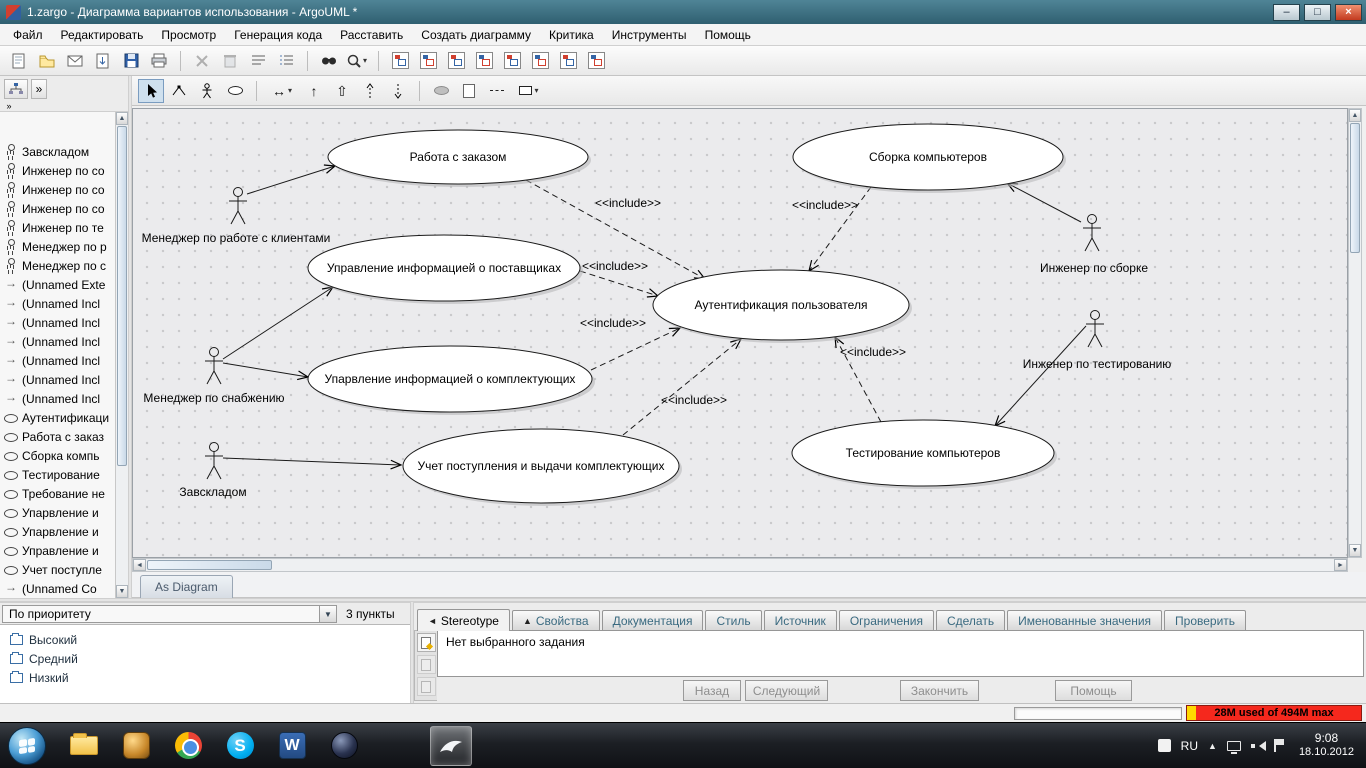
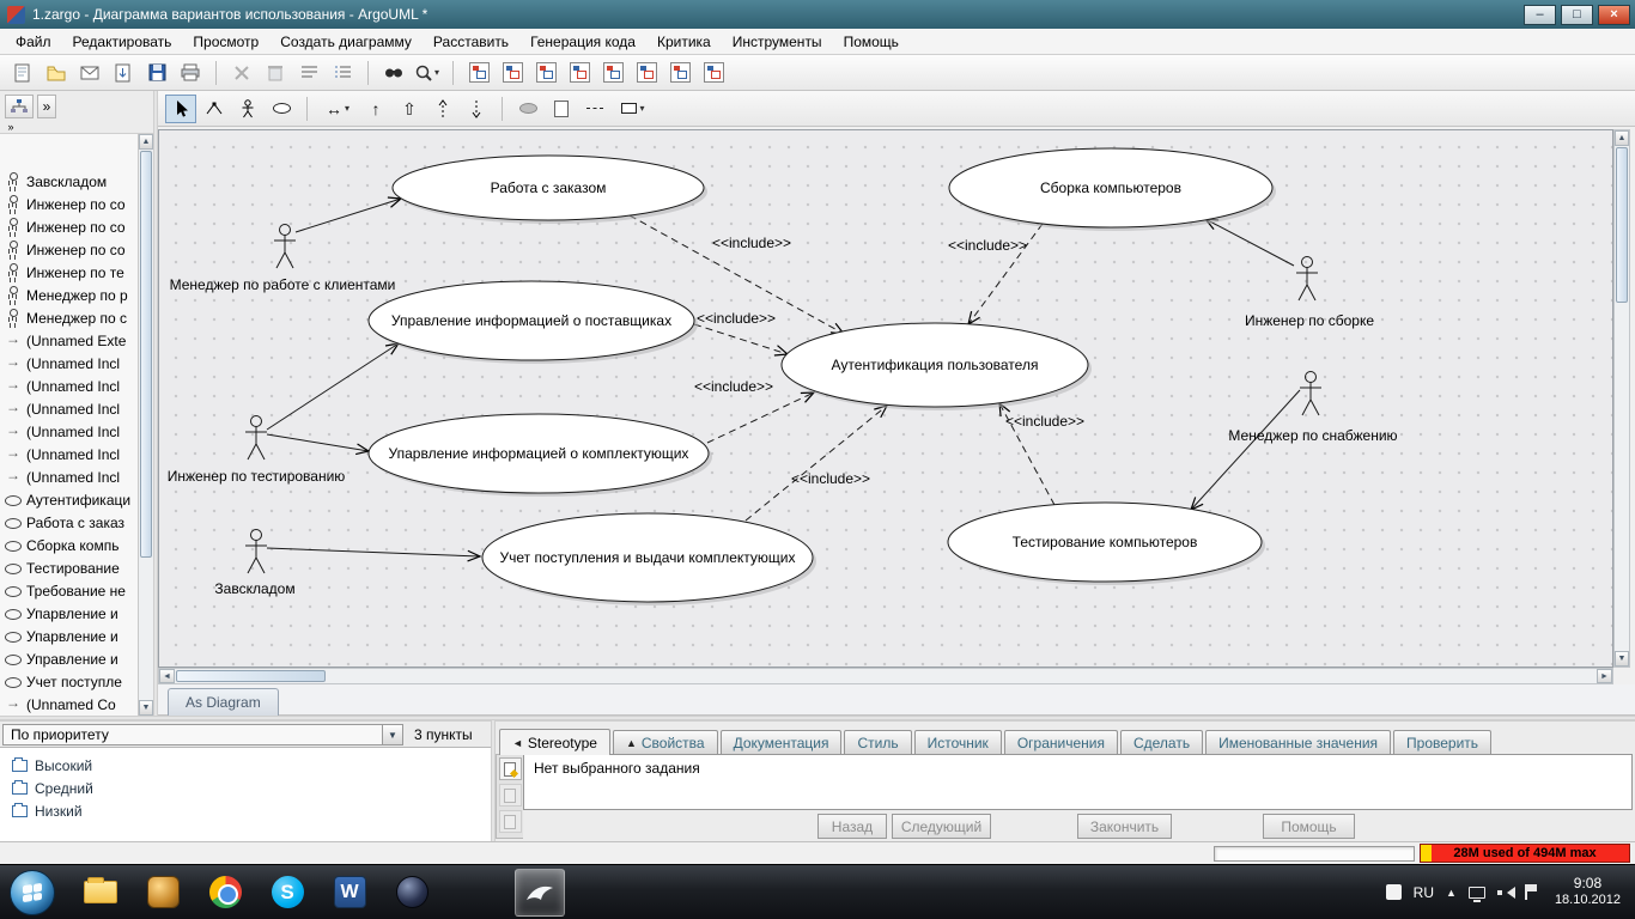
  1.zargo - Диаграмма вариантов использования - ArgoUML *
  –
  □
  ×
  Файл
  Редактировать
  Просмотр
- Генерация кода
+ Создать диаграмму
  Расставить
- Создать диаграмму
+ Генерация кода
  Критика
  Инструменты
  Помощь
  ▾
  »
  »
  Завскладом
  Инженер по со
  Инженер по со
  Инженер по со
  Инженер по те
  Менеджер по р
  Менеджер по с
  (Unnamed Exte
  (Unnamed Incl
  (Unnamed Incl
  (Unnamed Incl
  (Unnamed Incl
  (Unnamed Incl
  (Unnamed Incl
  Аутентификаци
  Работа с заказ
  Сборка компь
  Тестирование
  Требование не
  Упарвление и
  Упарвление и
  Управление и
  Учет поступле
  (Unnamed Co
  ↔
  ▾
  ↑
  ⇧
  ▾
  Работа с заказом
  Сборка компьютеров
  Управление информацией о поставщиках
  Аутентификация пользователя
  Упарвление информацией о комплектующих
  Учет поступления и выдачи комплектующих
  Тестирование компьютеров
  Менеджер по работе с клиентами
- Менеджер по снабжению
+ Инженер по тестированию
  Завскладом
  Инженер по сборке
- Инженер по тестированию
+ Менеджер по снабжению
  <<include>>
  <<include>>
  <<include>>
  <<include>>
  <<include>>
  <<include>>
  As Diagram
  По приоритету
  ▼
  3 пункты
  Высокий
  Средний
  Низкий
  ◄
  Stereotype
  ▲
  Свойства
  Документация
  Стиль
  Источник
  Ограничения
  Сделать
  Именованные значения
  Проверить
  Нет выбранного задания
  Назад
  Следующий
  Закончить
  Помощь
  28M used of 494M max
  RU
  ▲
  9:08
  18.10.2012
